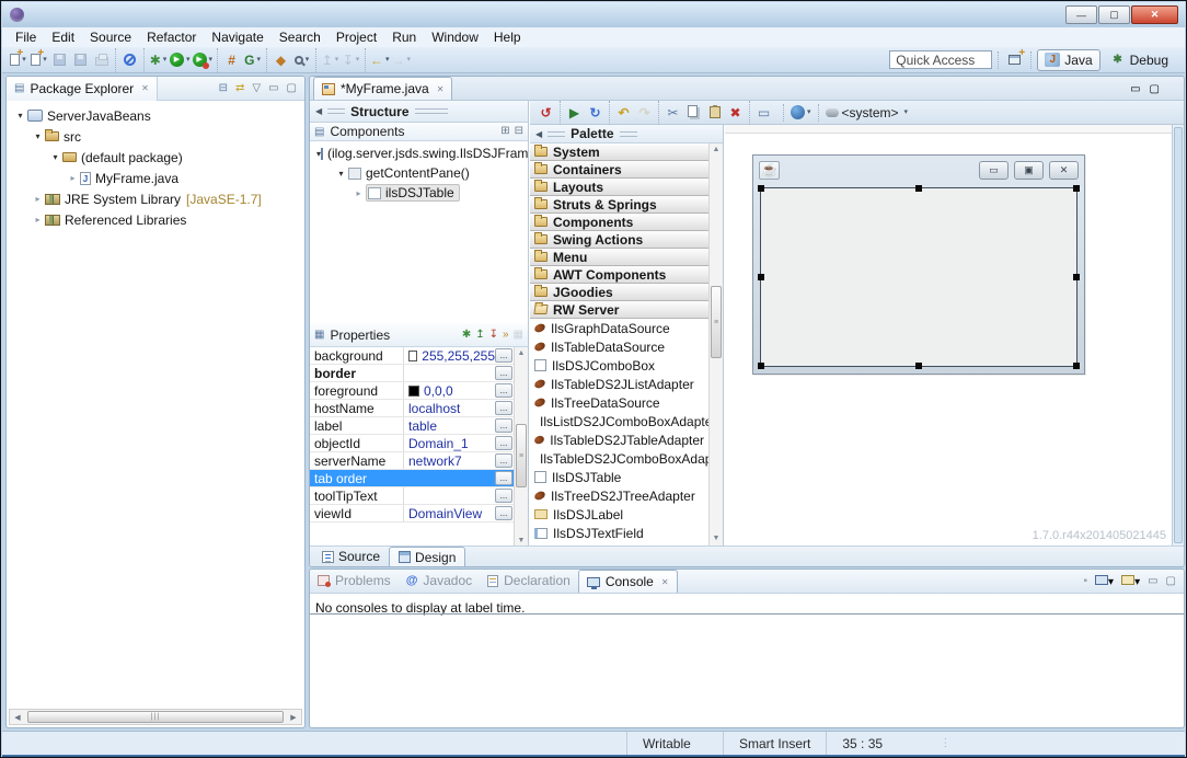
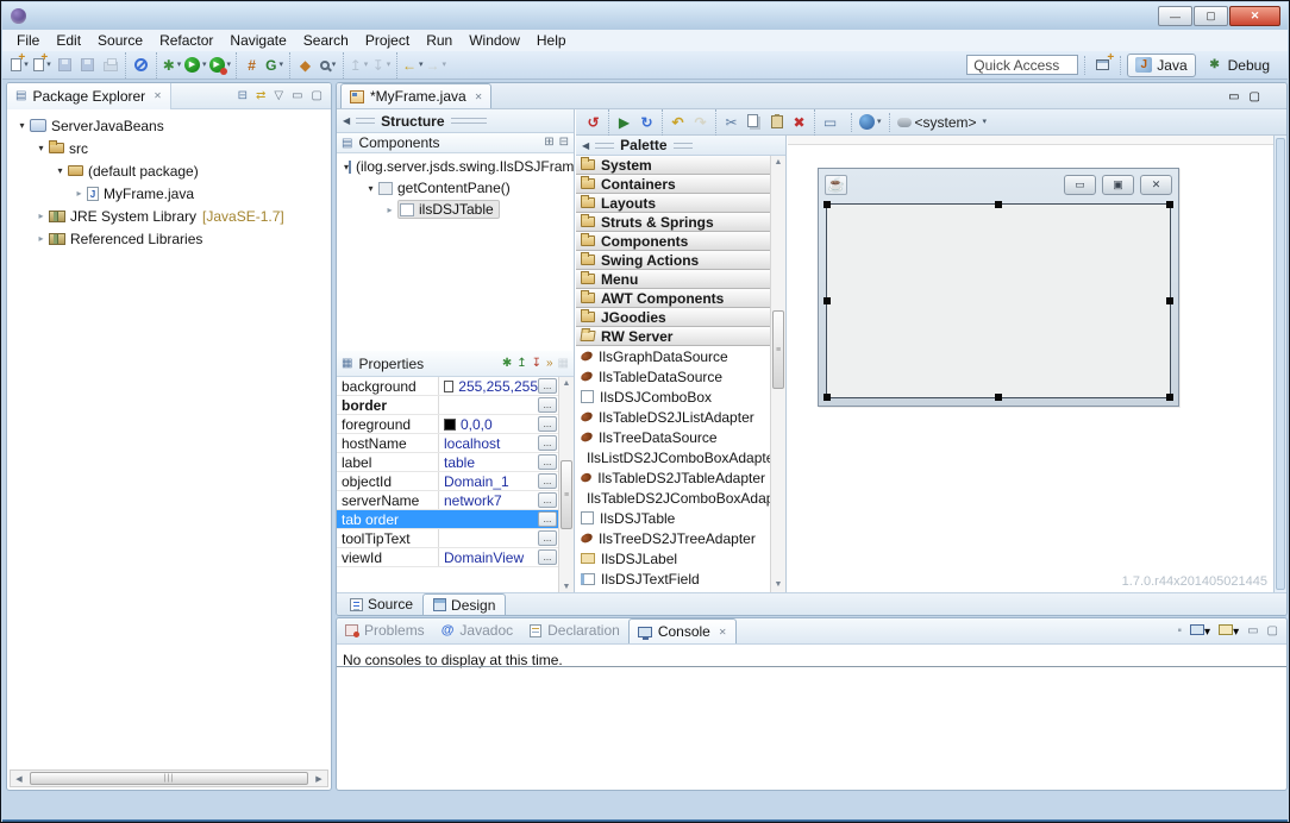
  —
  ▢
  ✕
  File
  Edit
  Source
  Refactor
  Navigate
  Search
  Project
  Run
  Window
  Help
  ✱
  #
  G
  ◆
  ↥
  ↧
  ←
  →
  Quick Access
  J
  Java
  ✱
  Debug
  ▤
  Package Explorer
  ✕
  ⊟
  ⇄
  ▽
  ▭
  ▢
  ▾
  ServerJavaBeans
  ▾
  src
  ▾
  (default package)
  ▸
  J
  MyFrame.java
  ▸
  JRE System Library
  [JavaSE-1.7]
  ▸
  Referenced Libraries
  *MyFrame.java
  ✕
  ▭
  ▢
  ◀
  Structure
  ▤
  Components
  ⊞
  ⊟
  ▾
  (ilog.server.jsds.swing.IlsDSJFram
  ▾
  getContentPane()
  ▸
  ilsDSJTable
  ▦
  Properties
  ✱
  ↥
  ↧
  »
  ▦
  background
  255,255,255
  ...
  border
  ...
  foreground
  0,0,0
  ...
  hostName
  localhost
  ...
  label
  table
  ...
  objectId
  Domain_1
  ...
  serverName
  network7
  ...
  tab order
  ...
  toolTipText
  ...
  viewId
  DomainView
  ...
  ↺
  ▶
  ↻
  ↶
  ↷
  ✂
  ✖
  ▭
  <system>
  ◀
  Palette
  System
  Containers
  Layouts
  Struts & Springs
  Components
  Swing Actions
  Menu
  AWT Components
  JGoodies
  RW Server
  IlsGraphDataSource
  IlsTableDataSource
  IlsDSJComboBox
  IlsTableDS2JListAdapter
  IlsTreeDataSource
  IlsListDS2JComboBoxAdapt
  IlsTableDS2JTableAdapter
  IlsTableDS2JComboBoxAda
  IlsDSJTable
  IlsTreeDS2JTreeAdapter
  IlsDSJLabel
  IlsDSJTextField
  ☕
  ▭
  ▣
  ✕
  1.7.0.r44x201405021445
  Source
  Design
  Problems
  @
  Javadoc
  Declaration
  Console
  ✕
  ▪
  ▾
  ▾
  ▭
  ▢
- No consoles to display at label time.
+ No consoles to display at this time.
- Writable
- Smart Insert
- 35 : 35
- ⋮
